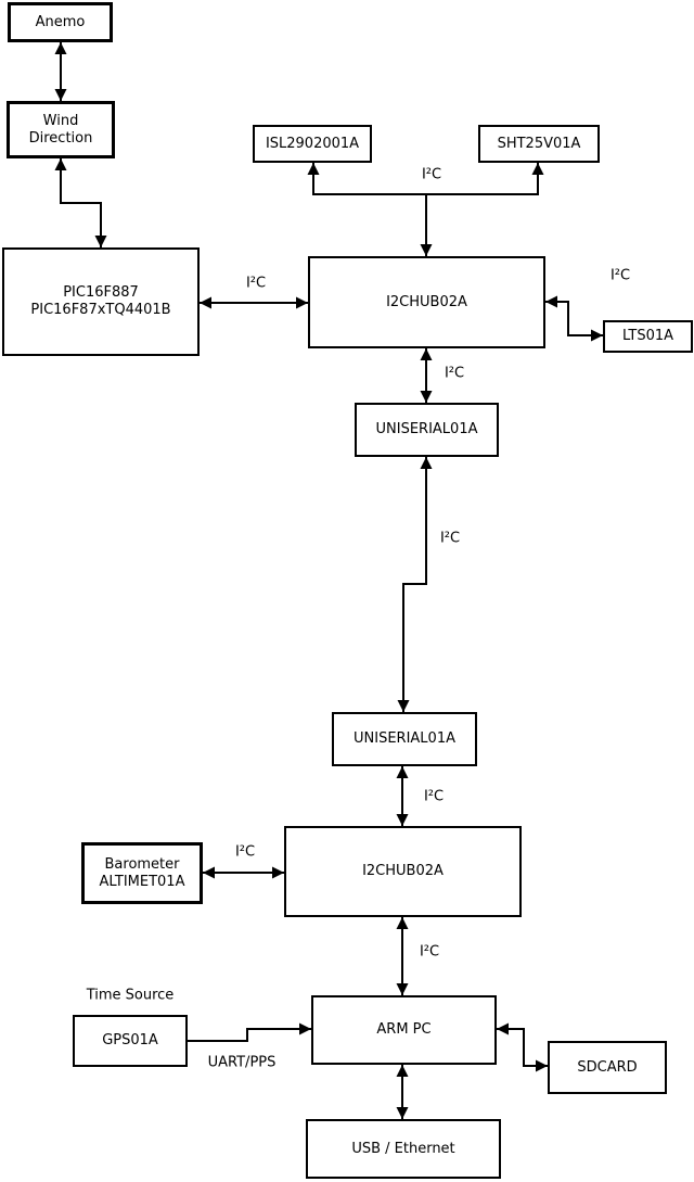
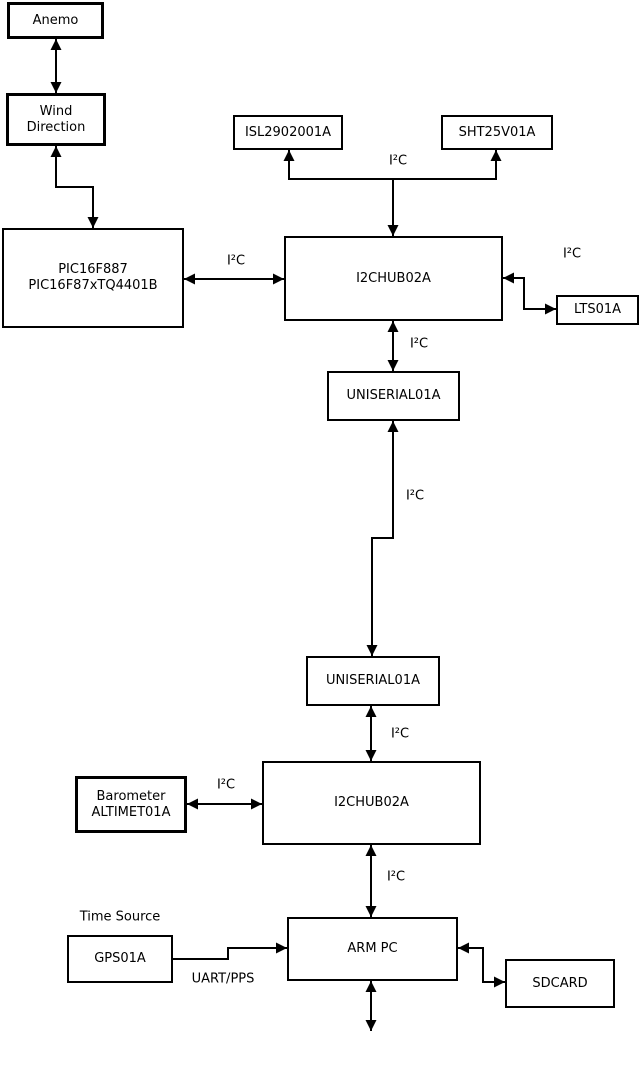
  Anemo
  Wind
  Direction
  PIC16F887
  PIC16F87xTQ4401B
  ISL2902001A
  SHT25V01A
  I2CHUB02A
  LTS01A
  UNISERIAL01A
  UNISERIAL01A
  Barometer
  ALTIMET01A
  I2CHUB02A
  GPS01A
  ARM PC
  SDCARD
- USB / Ethernet
  I²C
  I²C
  I²C
  I²C
  I²C
  I²C
  I²C
  I²C
  Time Source
  UART/PPS
